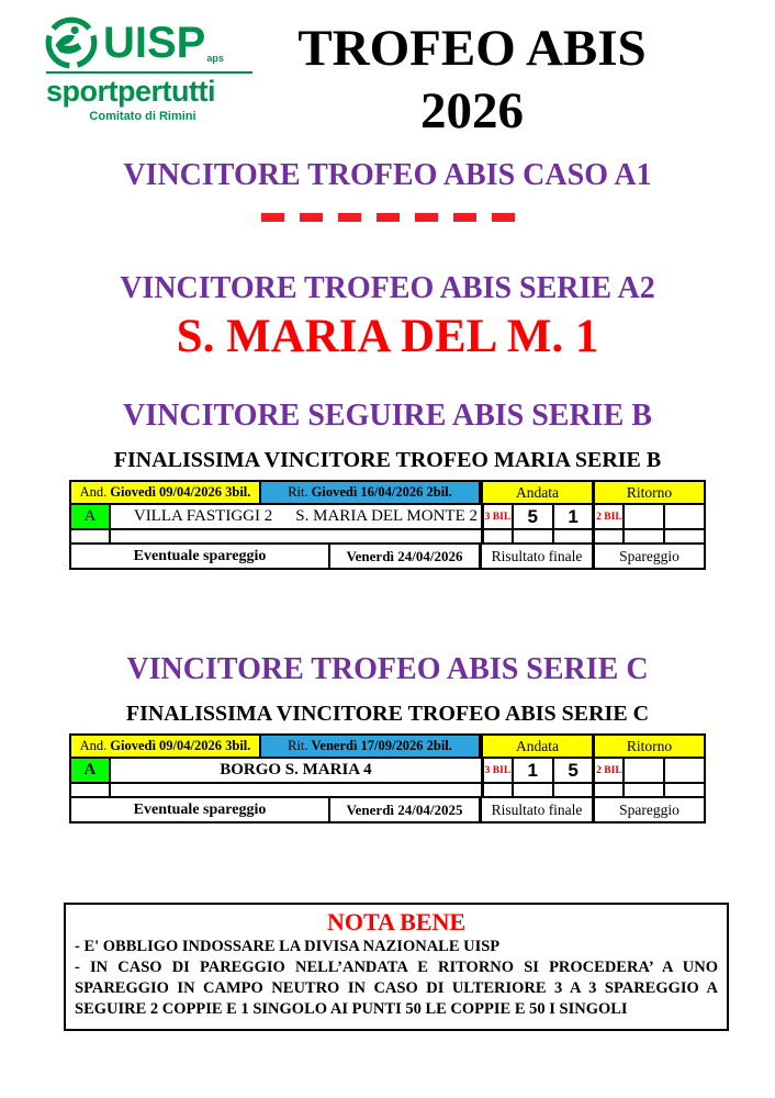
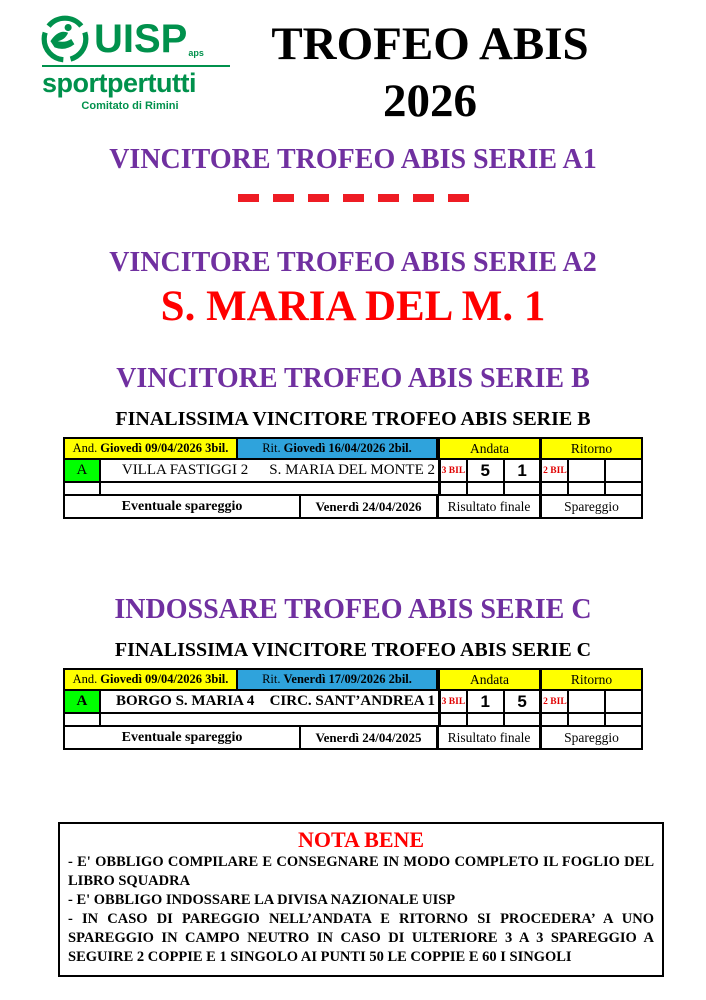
  UISP
  aps
  sportpertutti
  Comitato di Rimini
  TROFEO ABIS
  2026
- VINCITORE TROFEO ABIS CASO A1
+ VINCITORE TROFEO ABIS SERIE A1
  VINCITORE TROFEO ABIS SERIE A2
  S. MARIA DEL M. 1
- VINCITORE SEGUIRE ABIS SERIE B
+ VINCITORE TROFEO ABIS SERIE B
- FINALISSIMA VINCITORE TROFEO MARIA SERIE B
+ FINALISSIMA VINCITORE TROFEO ABIS SERIE B
  And.
  Giovedì 09/04/2026 3bil.
  Rit.
  Giovedì 16/04/2026 2bil.
  Andata
  Ritorno
  A
  VILLA FASTIGGI 2
  S. MARIA DEL MONTE 2
  3 BIL
  5
  1
  2 BIL
  Eventuale spareggio
  Venerdì 24/04/2026
  Risultato finale
  Spareggio
- VINCITORE TROFEO ABIS SERIE C
+ INDOSSARE TROFEO ABIS SERIE C
  FINALISSIMA VINCITORE TROFEO ABIS SERIE C
  And.
  Giovedì 09/04/2026 3bil.
  Rit.
  Venerdì 17/09/2026 2bil.
  Andata
  Ritorno
  A
  BORGO S. MARIA 4
+ CIRC. SANT’ANDREA 1
  3 BIL
  1
  5
  2 BIL
  Eventuale spareggio
  Venerdì 24/04/2025
  Risultato finale
  Spareggio
  NOTA BENE
+ - E' OBBLIGO COMPILARE E CONSEGNARE IN MODO COMPLETO IL FOGLIO DEL LIBRO SQUADRA
  - E' OBBLIGO INDOSSARE LA DIVISA NAZIONALE UISP
- - IN CASO DI PAREGGIO NELL’ANDATA E RITORNO SI PROCEDERA’ A UNO SPAREGGIO IN CAMPO NEUTRO IN CASO DI ULTERIORE 3 A 3 SPAREGGIO A SEGUIRE 2 COPPIE E 1 SINGOLO AI PUNTI 50 LE COPPIE E 50 I SINGOLI
+ - IN CASO DI PAREGGIO NELL’ANDATA E RITORNO SI PROCEDERA’ A UNO SPAREGGIO IN CAMPO NEUTRO IN CASO DI ULTERIORE 3 A 3 SPAREGGIO A SEGUIRE 2 COPPIE E 1 SINGOLO AI PUNTI 50 LE COPPIE E 60 I SINGOLI
